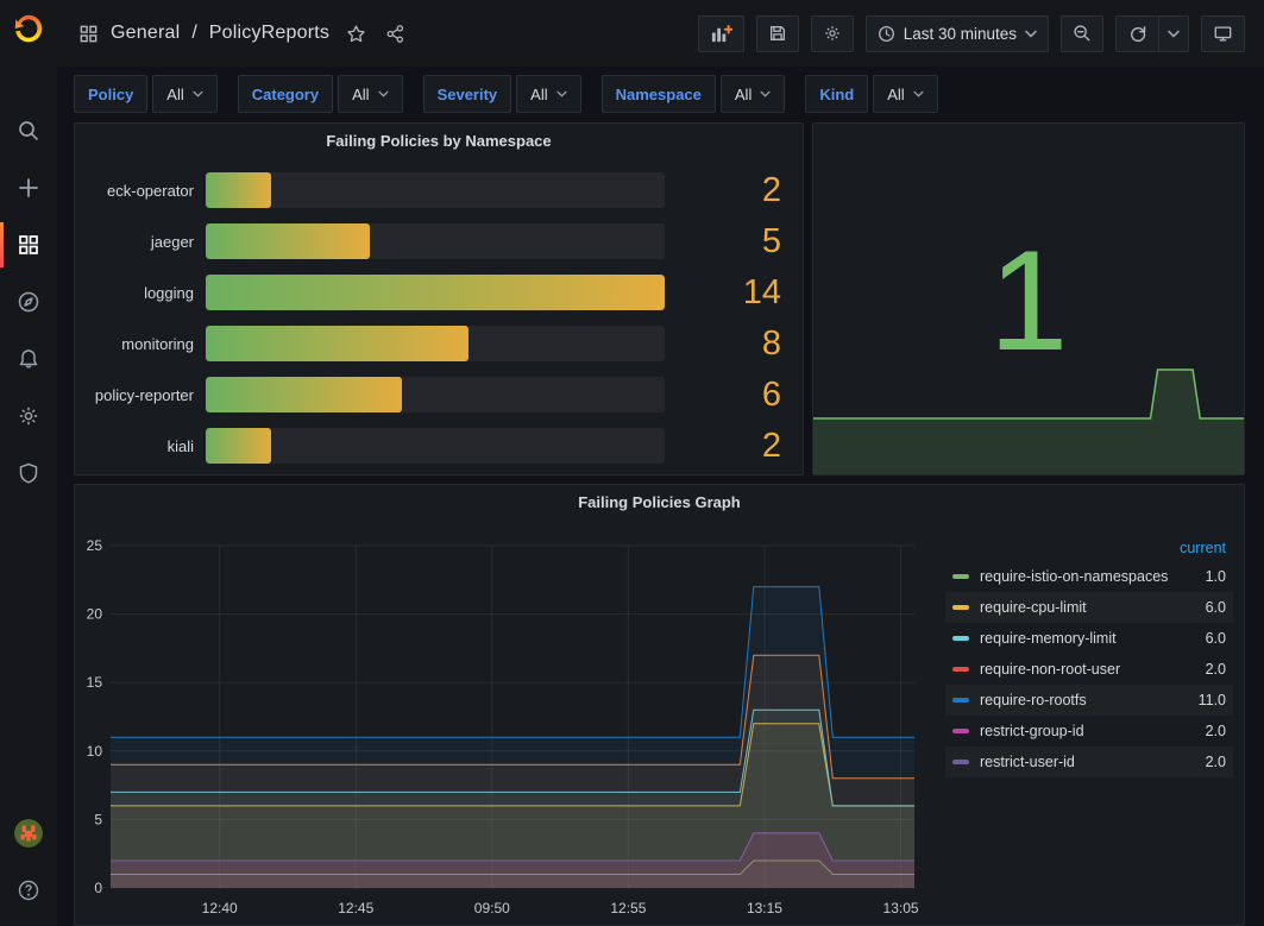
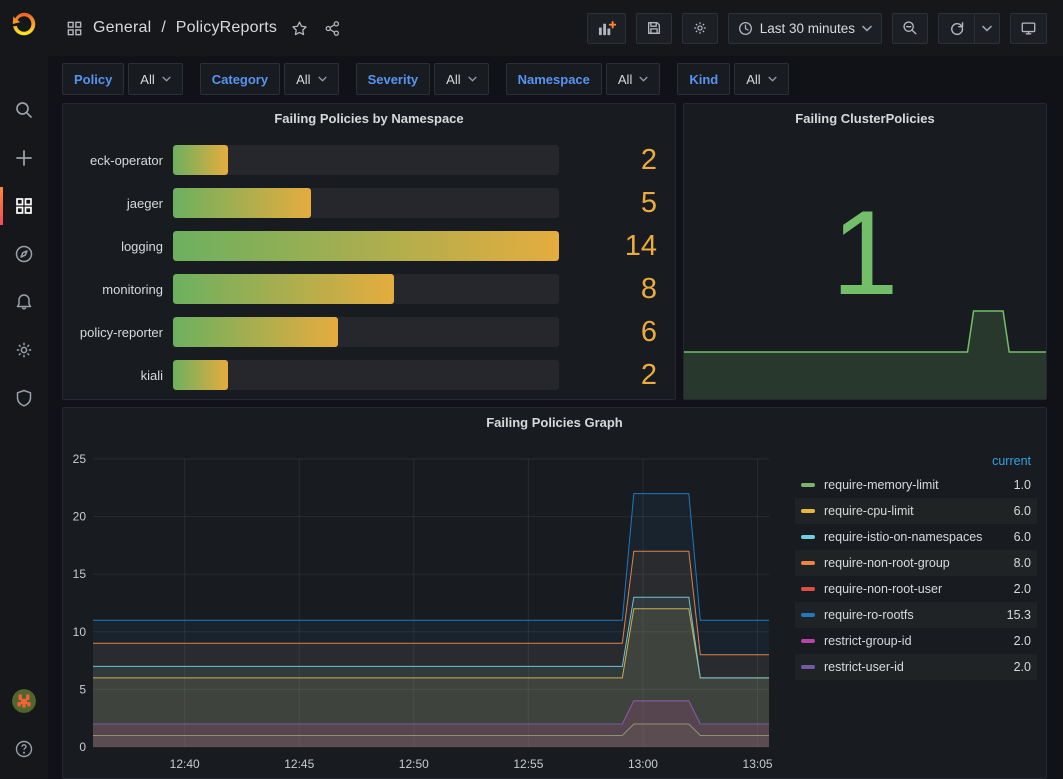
  General
  /
  PolicyReports
  Last 30 minutes
  Policy
  All
  Category
  All
  Severity
  All
  Namespace
  All
  Kind
  All
  Failing Policies by Namespace
  eck-operator
  2
  jaeger
  5
  logging
  14
  monitoring
  8
  policy-reporter
  6
  kiali
  2
+ Failing ClusterPolicies
  1
  Failing Policies Graph
  0
  5
  10
  15
  20
  25
  12:40
  12:45
- 09:50
+ 12:50
  12:55
- 13:15
+ 13:00
  13:05
  current
- require-istio-on-namespaces
+ require-memory-limit
  1.0
  require-cpu-limit
  6.0
- require-memory-limit
+ require-istio-on-namespaces
  6.0
+ require-non-root-group
+ 8.0
  require-non-root-user
  2.0
  require-ro-rootfs
- 11.0
+ 15.3
  restrict-group-id
  2.0
  restrict-user-id
  2.0
